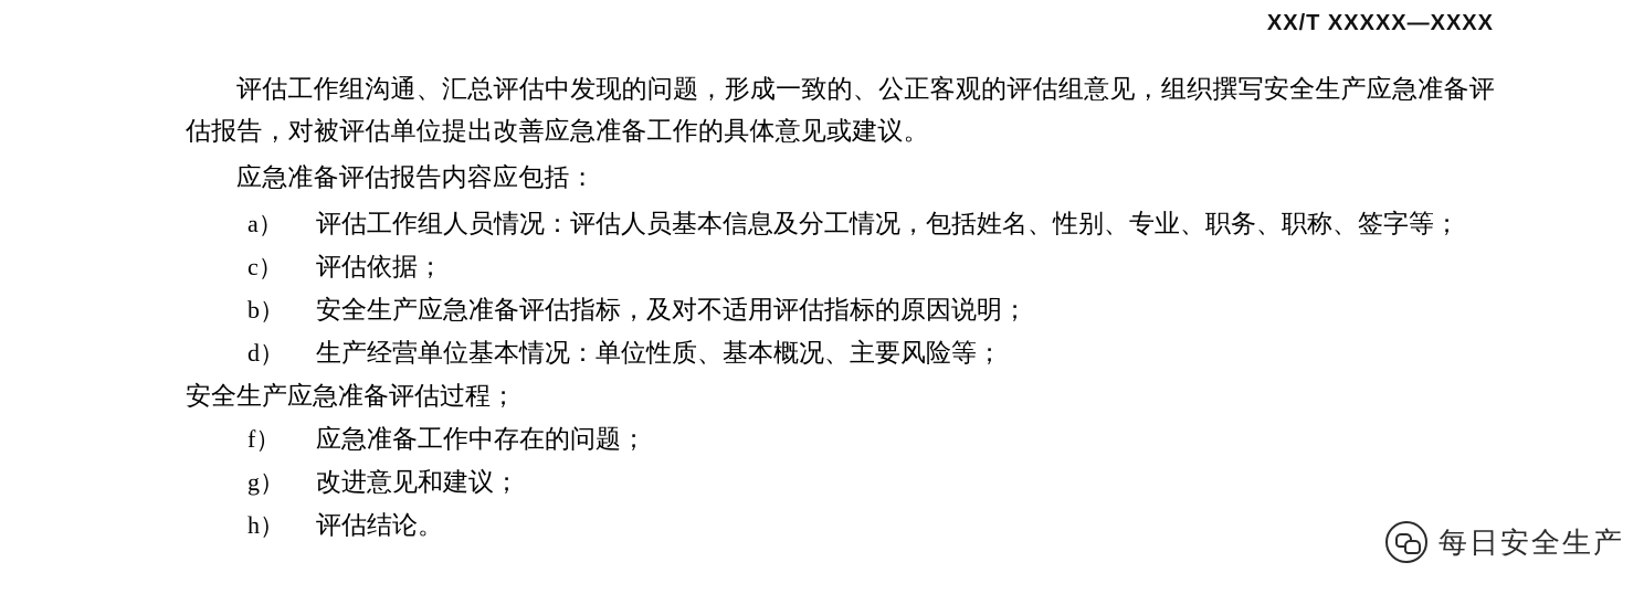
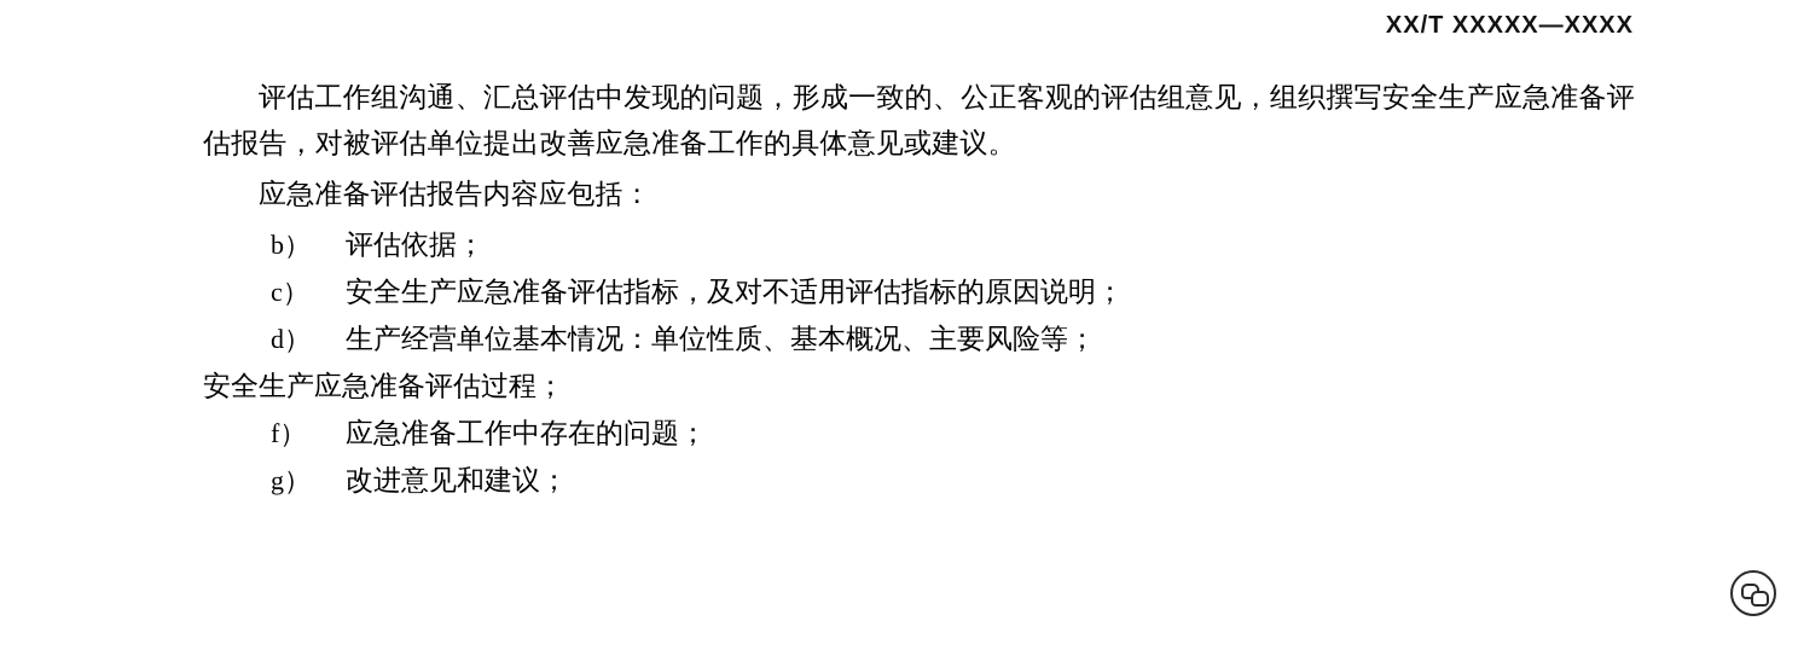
  XX/T XXXXX—XXXX
  评估工作组沟通、汇总评估中发现的问题，形成一致的、公正客观的评估组意见，组织撰写安全生产应急准备评估报告，对被评估单位提出改善应急准备工作的具体意见或建议。
  应急准备评估报告内容应包括：
- a）
- 评估工作组人员情况：评估人员基本信息及分工情况，包括姓名、性别、专业、职务、职称、签字等；
- c）
+ b）
  评估依据；
- b）
+ c）
  安全生产应急准备评估指标，及对不适用评估指标的原因说明；
  d）
  生产经营单位基本情况：单位性质、基本概况、主要风险等；
  安全生产应急准备评估过程；
  f）
  应急准备工作中存在的问题；
  g）
  改进意见和建议；
- h）
- 评估结论。
- 每日安全生产
